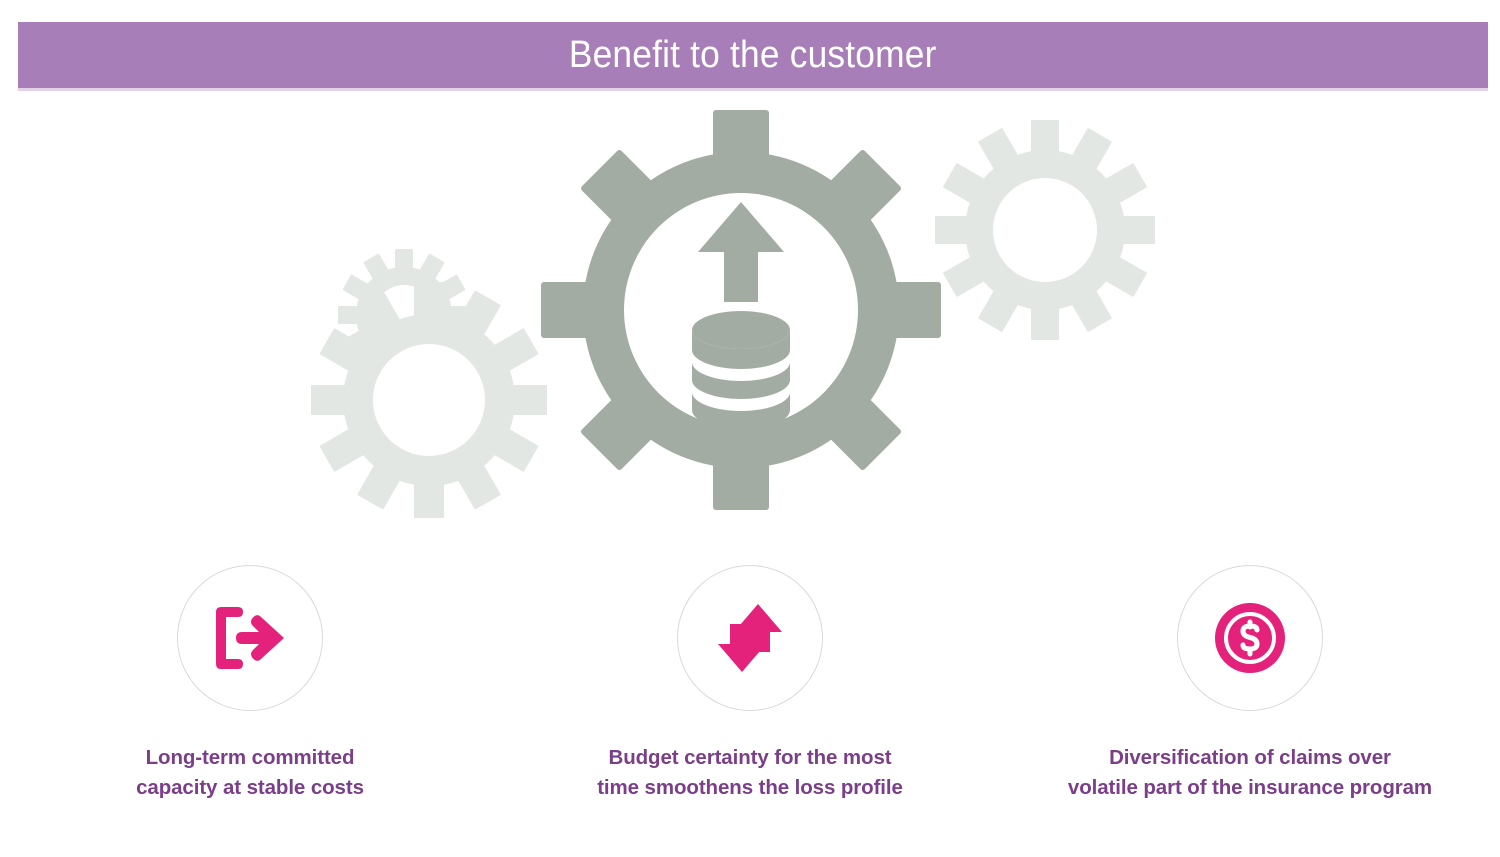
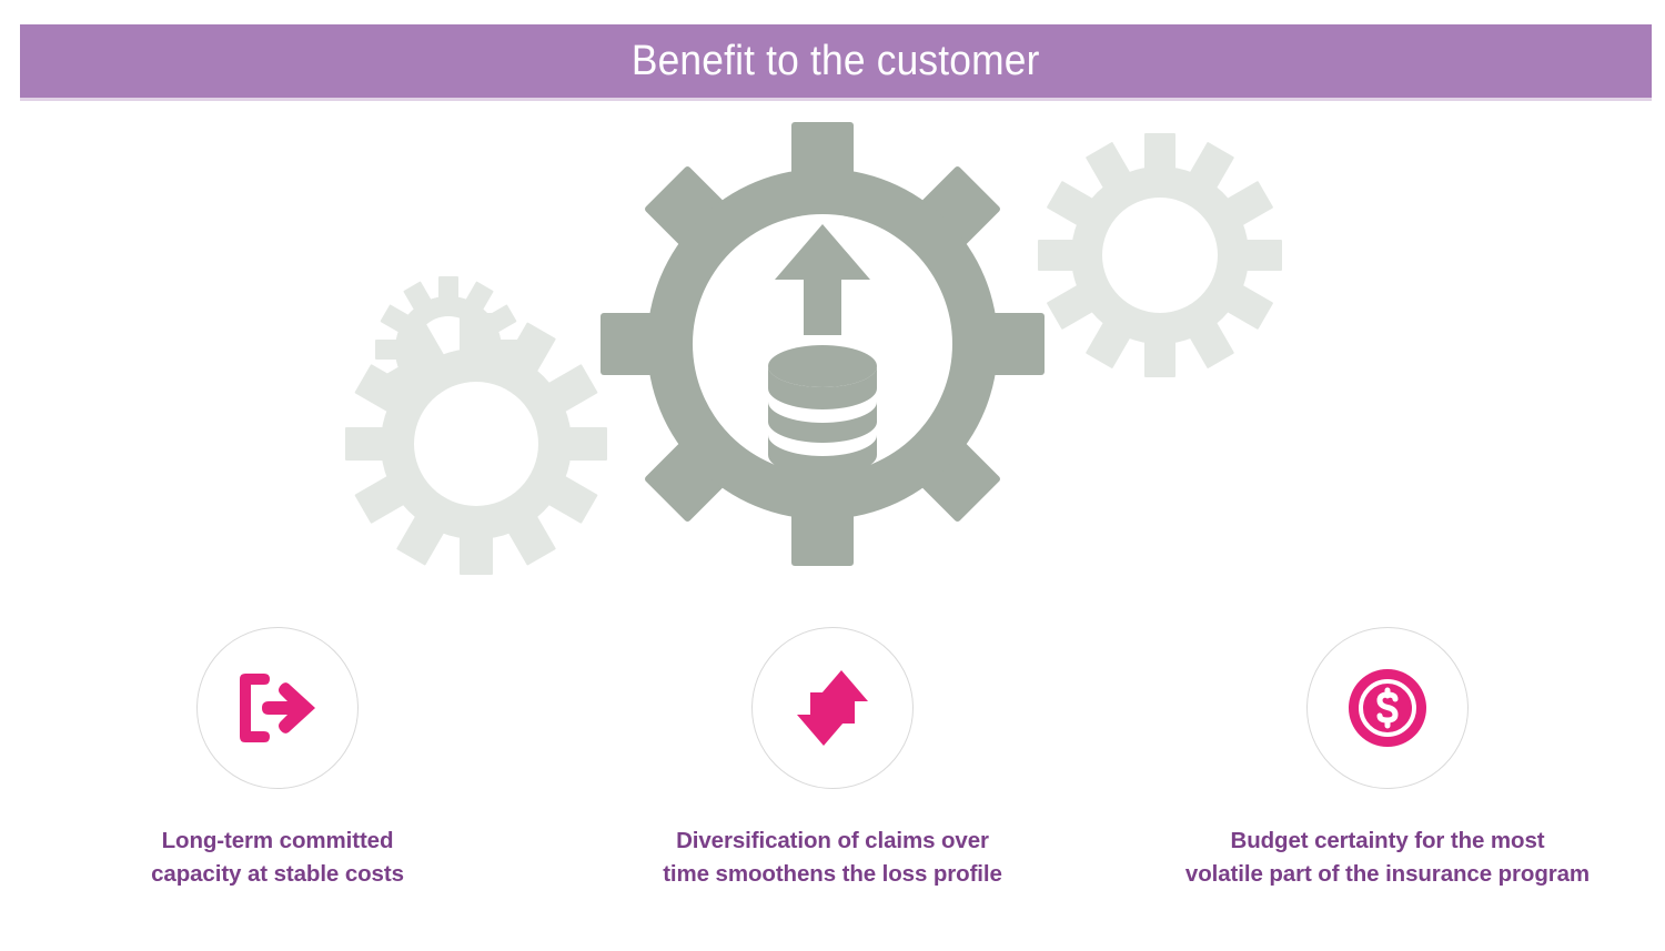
  Benefit to the customer
  Long-term committed
  capacity at stable costs
- Budget certainty for the most
+ Diversification of claims over
  time smoothens the loss profile
- Diversification of claims over
+ Budget certainty for the most
  volatile part of the insurance program
